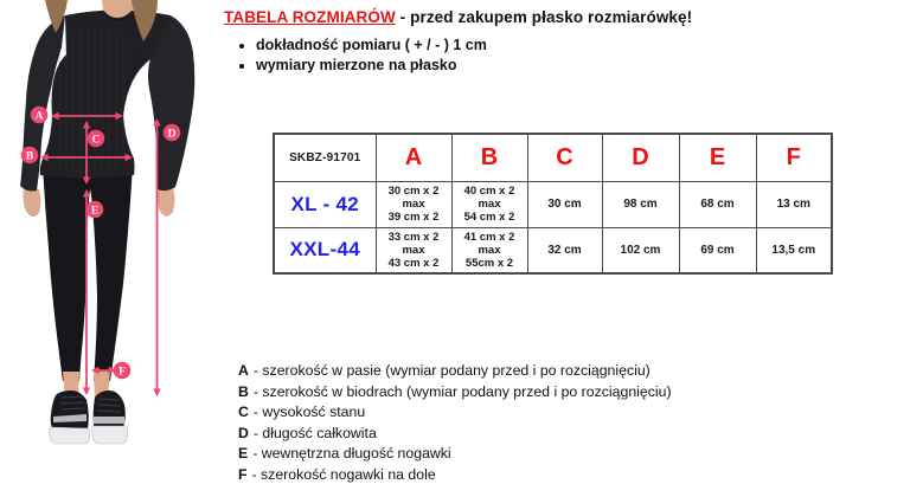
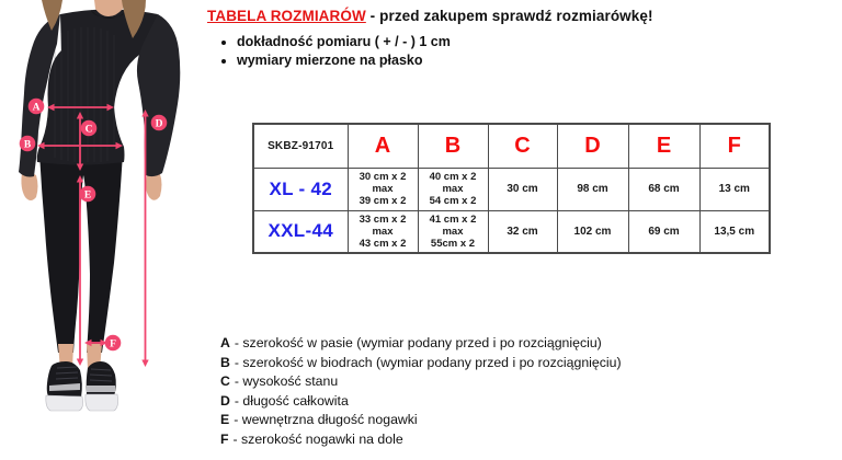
  A
  B
  C
  D
  E
  F
- TABELA ROZMIARÓW - przed zakupem płasko rozmiarówkę!
+ TABELA ROZMIARÓW - przed zakupem sprawdź rozmiarówkę!
  dokładność pomiaru ( + / - ) 1 cm
  wymiary mierzone na płasko
  SKBZ-91701	A	B	C	D	E	F
  XL - 42	30 cm x 2 max 39 cm x 2	40 cm x 2 max 54 cm x 2	30 cm	98 cm	68 cm	13 cm
  XXL-44	33 cm x 2 max 43 cm x 2	41 cm x 2 max 55cm x 2	32 cm	102 cm	69 cm	13,5 cm
  A - szerokość w pasie (wymiar podany przed i po rozciągnięciu)
  B - szerokość w biodrach (wymiar podany przed i po rozciągnięciu)
  C - wysokość stanu
  D - długość całkowita
  E - wewnętrzna długość nogawki
  F - szerokość nogawki na dole
